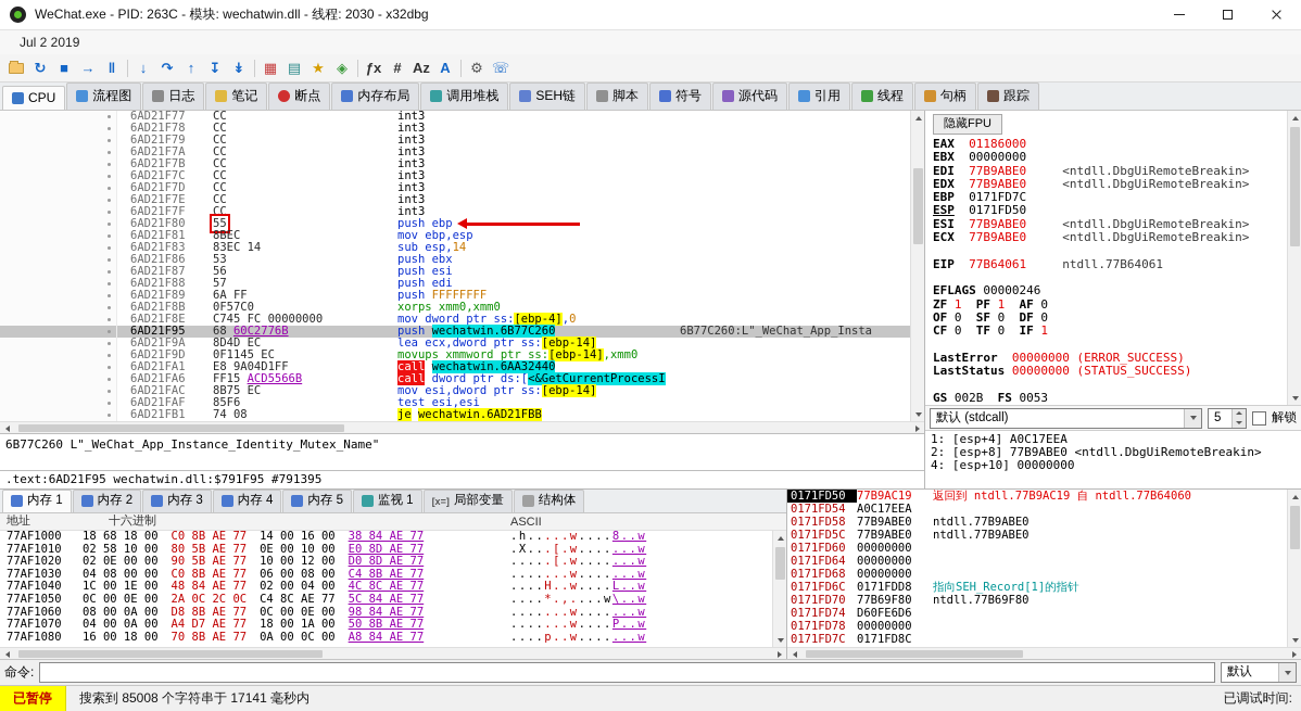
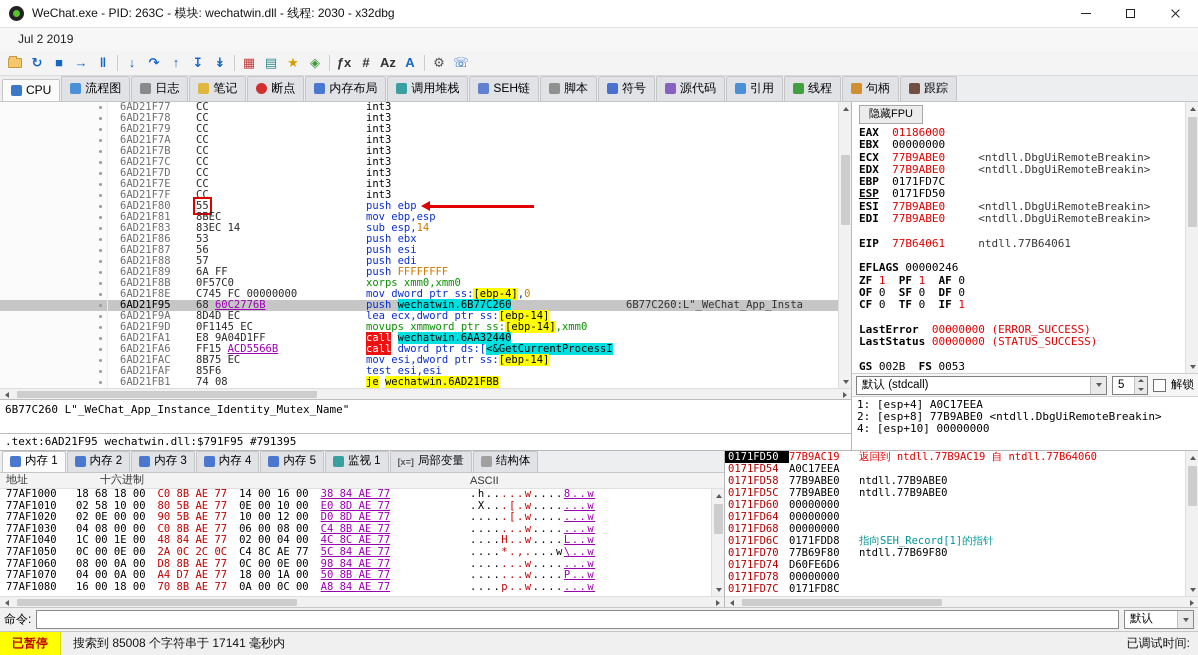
  WeChat.exe - PID: 263C - 模块: wechatwin.dll - 线程: 2030 - x32dbg
  Jul 2 2019
  ↻
  ■
  →
  ‖
  ↓
  ↷
  ↑
  ↧
  ↡
  ▦
  ▤
  ★
  ◈
  ƒx
  #
  Az
  A
  ⚙
  ☏
  CPU
  流程图
  日志
  笔记
  断点
  内存布局
  调用堆栈
  SEH链
  脚本
  符号
  源代码
  引用
  线程
  句柄
  跟踪
  6AD21F77
  CC
  int3
  6AD21F78
  CC
  int3
  6AD21F79
  CC
  int3
  6AD21F7A
  CC
  int3
  6AD21F7B
  CC
  int3
  6AD21F7C
  CC
  int3
  6AD21F7D
  CC
  int3
  6AD21F7E
  CC
  int3
  6AD21F7F
  CC
  int3
  6AD21F80
  55
  push ebp
  6AD21F81
  8BEC
  mov ebp,esp
  6AD21F83
  83EC 14
  sub esp,14
  6AD21F86
  53
  push ebx
  6AD21F87
  56
  push esi
  6AD21F88
  57
  push edi
  6AD21F89
  6A FF
  push FFFFFFFF
  6AD21F8B
  0F57C0
  xorps xmm0,xmm0
  6AD21F8E
  C745 FC 00000000
  mov dword ptr ss:[ebp-4],0
  6AD21F95
  68 60C2776B
  push wechatwin.6B77C260
  6B77C260:L"_WeChat_App_Insta
  6AD21F9A
  8D4D EC
  lea ecx,dword ptr ss:[ebp-14]
  6AD21F9D
  0F1145 EC
  movups xmmword ptr ss:[ebp-14],xmm0
  6AD21FA1
  E8 9A04D1FF
  call wechatwin.6AA32440
  6AD21FA6
  FF15 ACD5566B
  call dword ptr ds:[<&GetCurrentProcessI
  6AD21FAC
  8B75 EC
  mov esi,dword ptr ss:[ebp-14]
  6AD21FAF
  85F6
  test esi,esi
  6AD21FB1
  74 08
  je wechatwin.6AD21FBB
  6B77C260 L"_WeChat_App_Instance_Identity_Mutex_Name"
  .text:6AD21F95 wechatwin.dll:$791F95 #791395
  隐藏FPU
  EAX 01186000
  EBX 00000000
- EDI 77B9ABE0 <ntdll.DbgUiRemoteBreakin>
+ ECX 77B9ABE0 <ntdll.DbgUiRemoteBreakin>
  EDX 77B9ABE0 <ntdll.DbgUiRemoteBreakin>
  EBP 0171FD7C
  ESP 0171FD50
  ESI 77B9ABE0 <ntdll.DbgUiRemoteBreakin>
- ECX 77B9ABE0 <ntdll.DbgUiRemoteBreakin>
+ EDI 77B9ABE0 <ntdll.DbgUiRemoteBreakin>
  EIP 77B64061 ntdll.77B64061
  EFLAGS 00000246
  ZF 1 PF 1 AF 0
  OF 0 SF 0 DF 0
  CF 0 TF 0 IF 1
  LastError 00000000 (ERROR_SUCCESS)
  LastStatus 00000000 (STATUS_SUCCESS)
  GS 002B FS 0053
  默认 (stdcall)
  5
  解锁
  1: [esp+4] A0C17EEA
  2: [esp+8] 77B9ABE0 <ntdll.DbgUiRemoteBreakin>
  4: [esp+10] 00000000
  内存 1
  内存 2
  内存 3
  内存 4
  内存 5
  监视 1
  [x=]
  局部变量
  结构体
  地址
  十六进制
  ASCII
  77AF1000
  18 68 18 00
  C0 8B AE 77
  14 00 16 00
  38 84 AE 77
  .h.....w....8..w
  77AF1010
  02 58 10 00
  80 5B AE 77
  0E 00 10 00
  E0 8D AE 77
  .X...[.w.......w
  77AF1020
  02 0E 00 00
  90 5B AE 77
  10 00 12 00
  D0 8D AE 77
  .....[.w.......w
  77AF1030
  04 08 00 00
  C0 8B AE 77
  06 00 08 00
  C4 8B AE 77
  .......w.......w
  77AF1040
  1C 00 1E 00
  48 84 AE 77
  02 00 04 00
  4C 8C AE 77
  ....H..w....L..w
  77AF1050
  0C 00 0E 00
  2A 0C 2C 0C
  C4 8C AE 77
  5C 84 AE 77
  ....*.,....w\..w
  77AF1060
  08 00 0A 00
  D8 8B AE 77
  0C 00 0E 00
  98 84 AE 77
  .......w.......w
  77AF1070
  04 00 0A 00
  A4 D7 AE 77
  18 00 1A 00
  50 8B AE 77
  .......w....P..w
  77AF1080
  16 00 18 00
  70 8B AE 77
  0A 00 0C 00
  A8 84 AE 77
  ....p..w.......w
  0171FD50
  77B9AC19
  返回到 ntdll.77B9AC19 自 ntdll.77B64060
  0171FD54
  A0C17EEA
  0171FD58
  77B9ABE0
  ntdll.77B9ABE0
  0171FD5C
  77B9ABE0
  ntdll.77B9ABE0
  0171FD60
  00000000
  0171FD64
  00000000
  0171FD68
  00000000
  0171FD6C
  0171FDD8
  指向SEH_Record[1]的指针
  0171FD70
  77B69F80
  ntdll.77B69F80
  0171FD74
  D60FE6D6
  0171FD78
  00000000
  0171FD7C
  0171FD8C
  命令:
  默认
  已暂停
  搜索到 85008 个字符串于 17141 毫秒内
  已调试时间:
